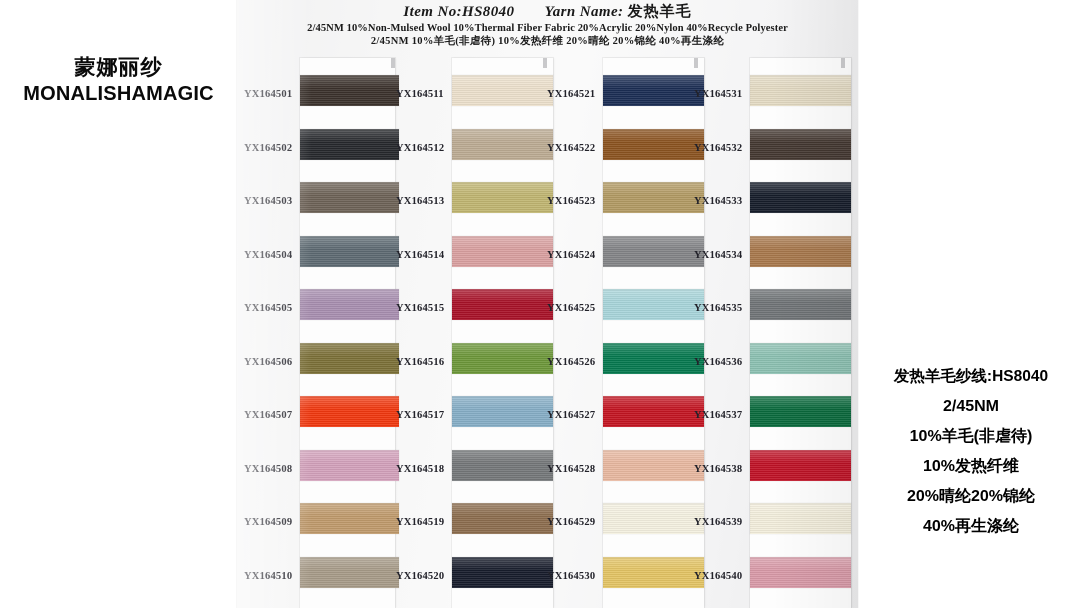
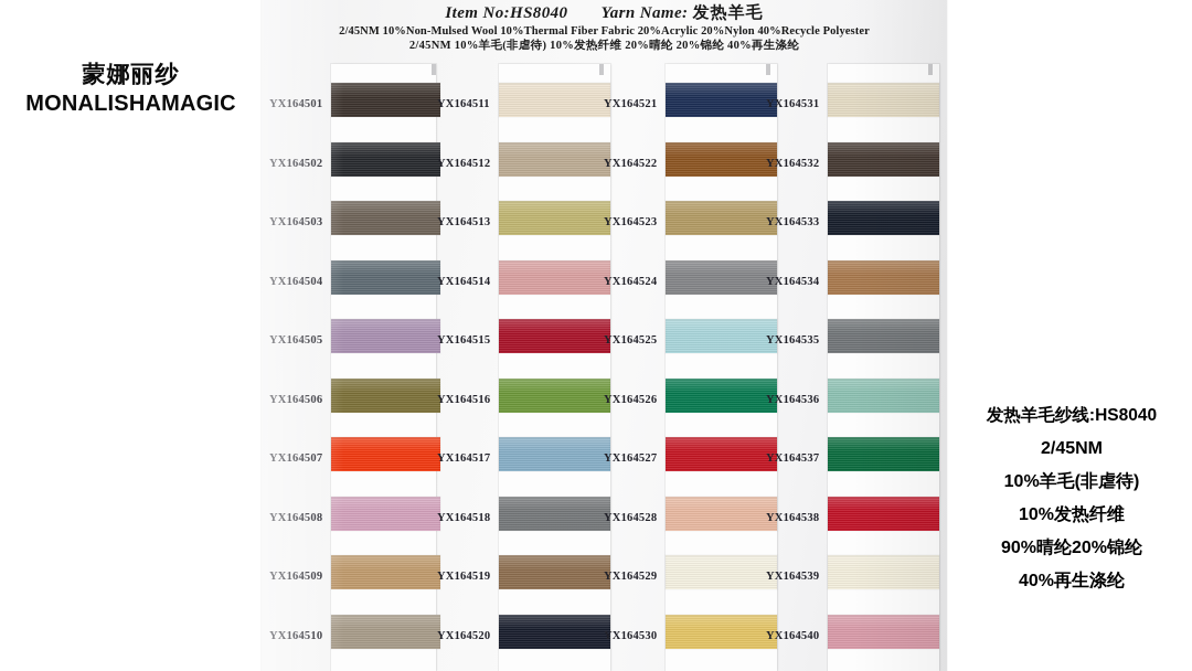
  蒙娜丽纱
  MONALISHAMAGIC
  发热羊毛纱线:HS8040
  2/45NM
  10%羊毛(非虐待)
  10%发热纤维
- 20%晴纶20%锦纶
+ 90%晴纶20%锦纶
  40%再生涤纶
